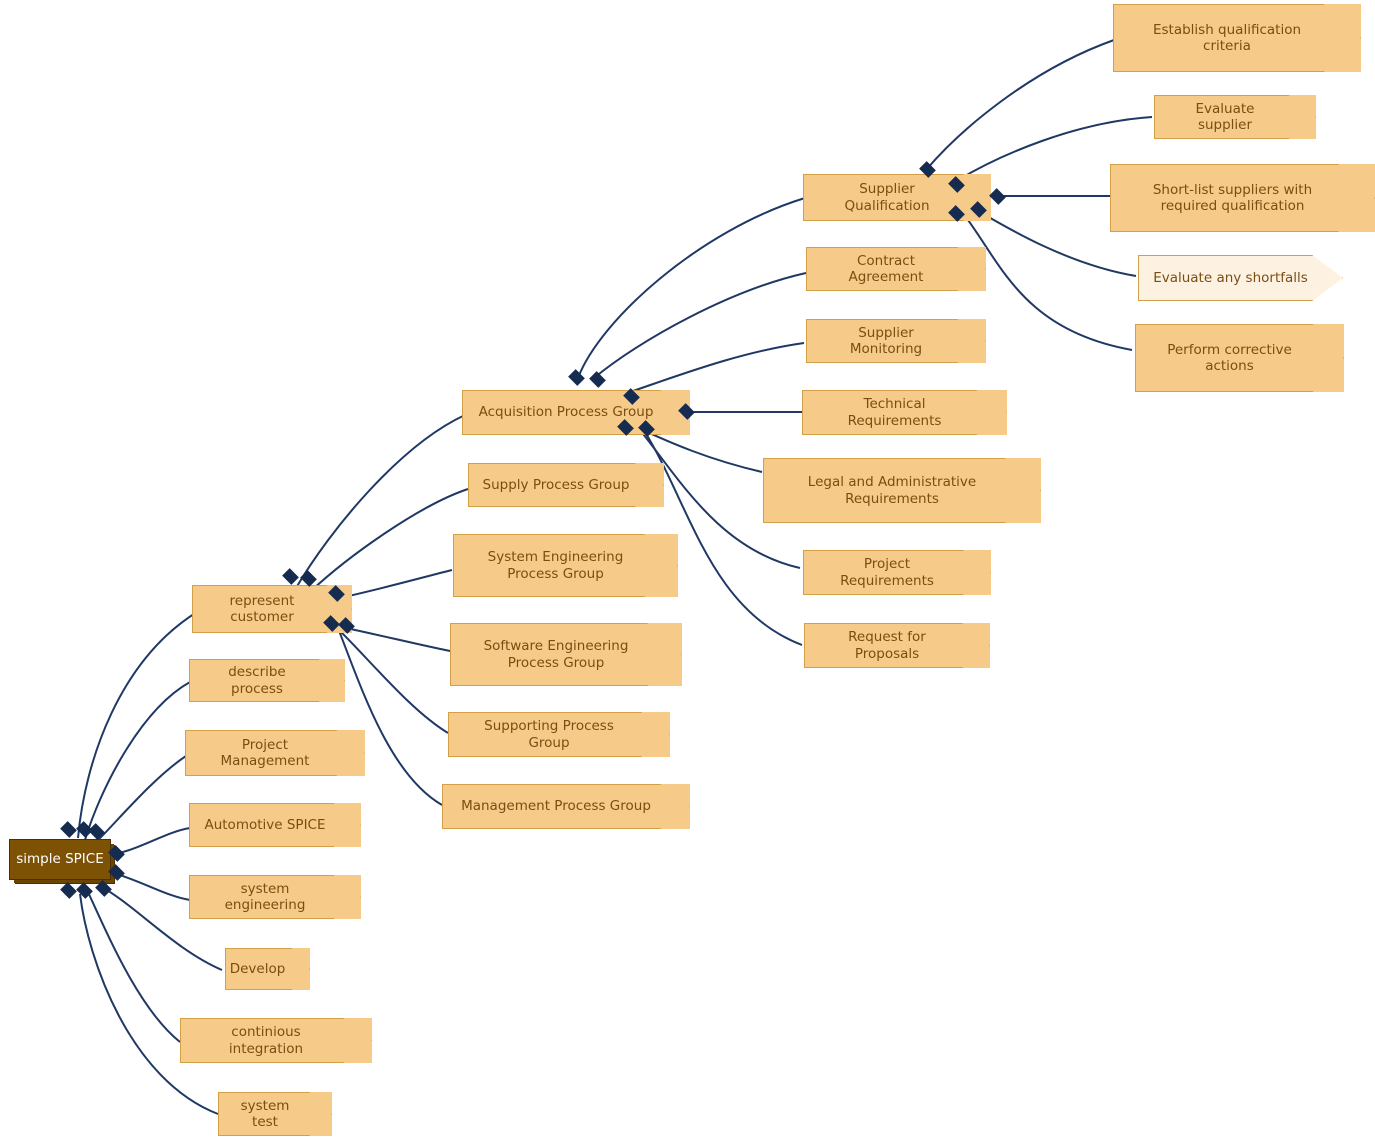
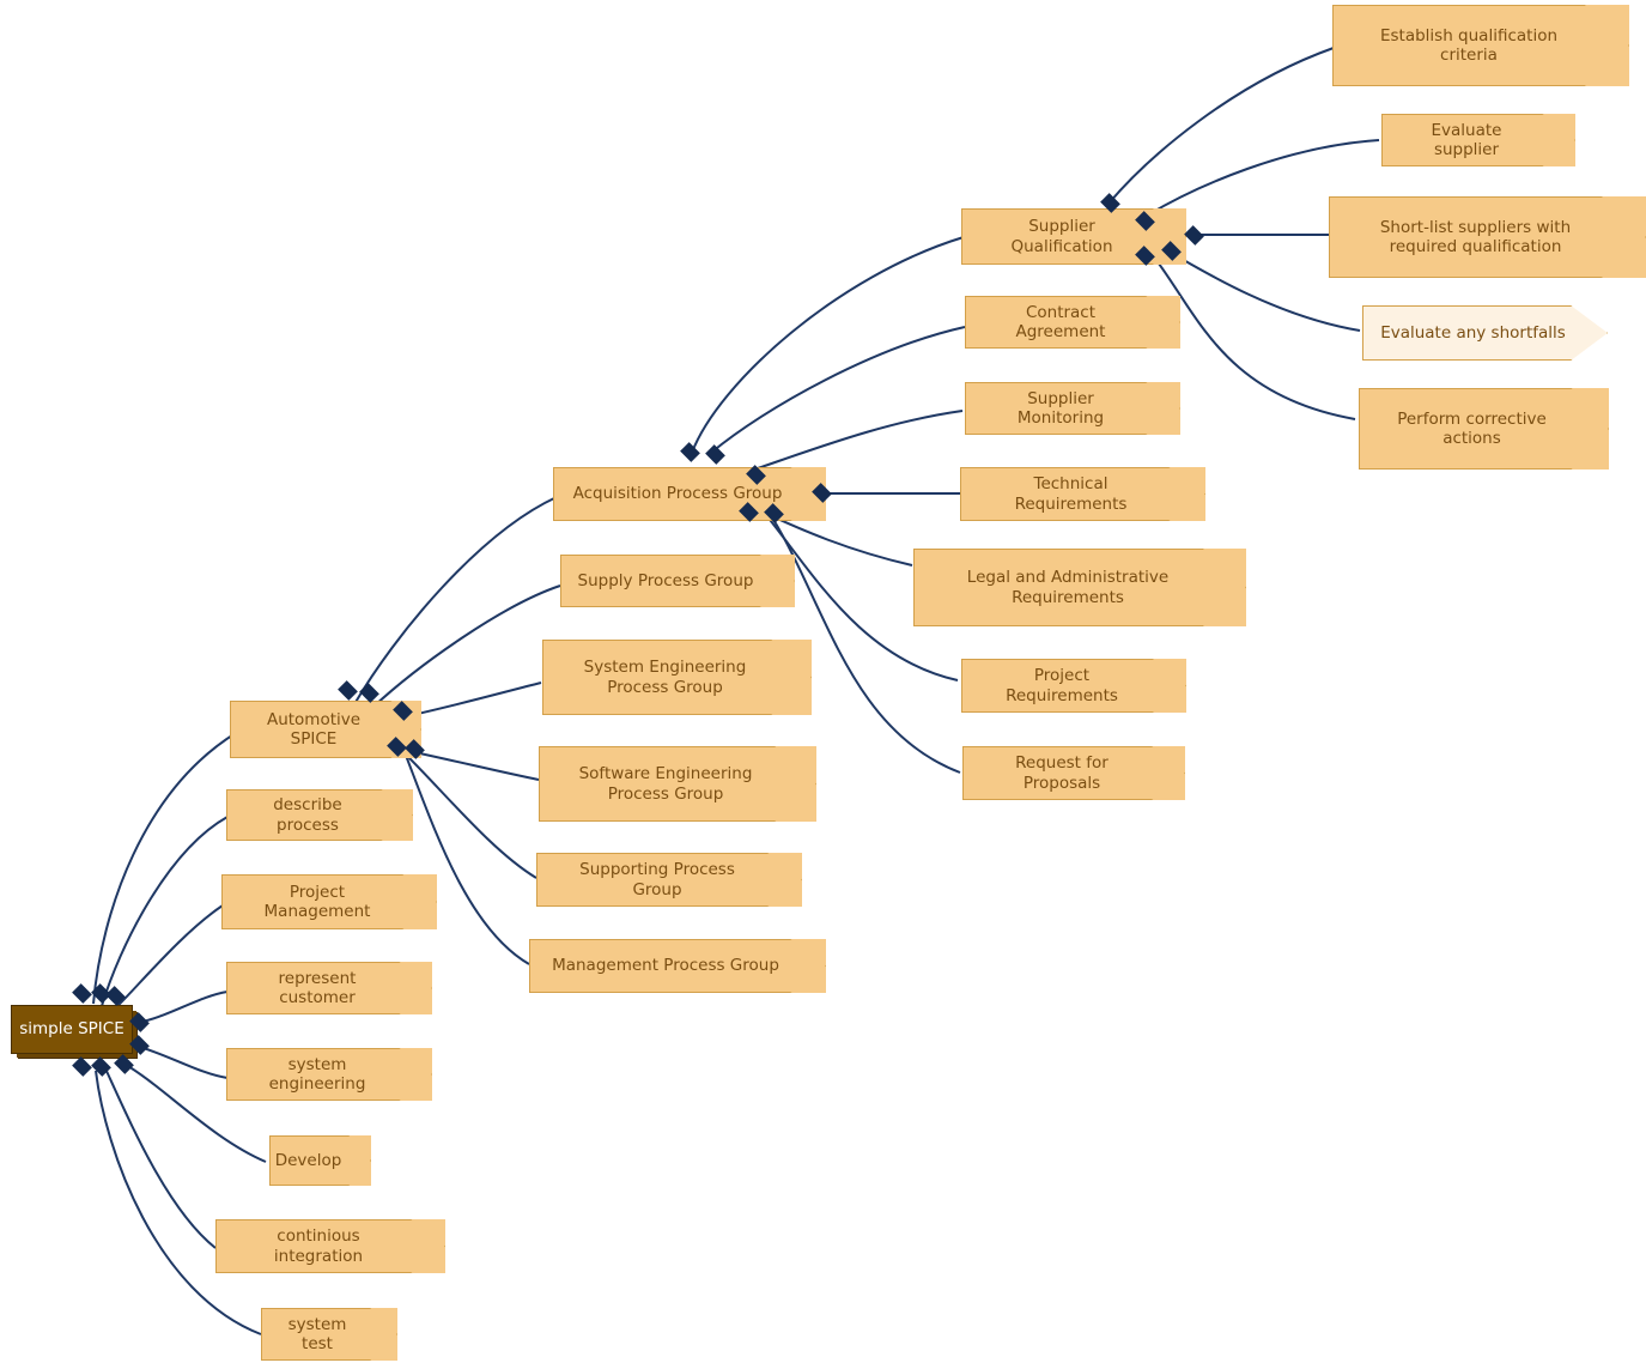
  simple SPICE
- represent customer
+ Automotive SPICE
  describe process
  Project Management
- Automotive SPICE
+ represent customer
  system engineering
  Develop
  continious integration
  system test
  Acquisition Process Group
  Supply Process Group
  System Engineering
  Process Group
  Software Engineering
  Process Group
  Supporting Process Group
  Management Process Group
  Supplier Qualification
  Contract Agreement
  Supplier Monitoring
  Technical Requirements
  Legal and Administrative
  Requirements
  Project Requirements
  Request for Proposals
  Establish qualification
  criteria
  Evaluate supplier
  Short-list suppliers with
  required qualification
  Evaluate any shortfalls
  Perform corrective
  actions
